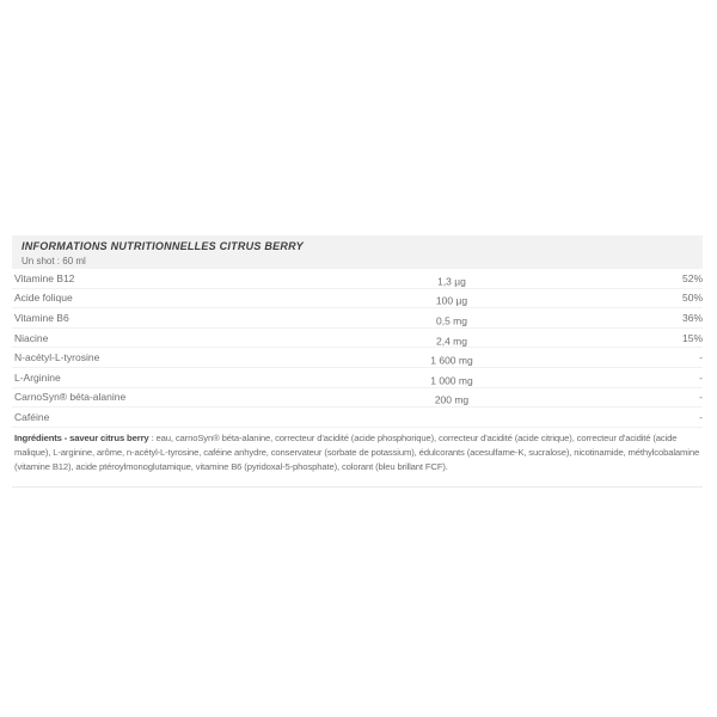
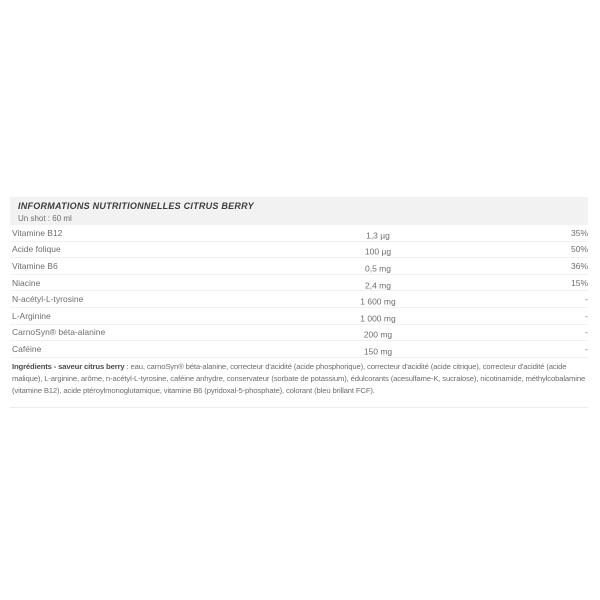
  INFORMATIONS NUTRITIONNELLES CITRUS BERRY
  Un shot : 60 ml
  Vitamine B12
  1,3 µg
- 52%
+ 35%
  Acide folique
  100 µg
  50%
  Vitamine B6
  0,5 mg
  36%
  Niacine
  2,4 mg
  15%
  N-acétyl-L-tyrosine
  1 600 mg
  -
  L-Arginine
  1 000 mg
  -
  CarnoSyn® béta-alanine
  200 mg
  -
  Caféine
+ 150 mg
  -
  Ingrédients - saveur citrus berry : eau, carnoSyn® béta-alanine, correcteur d'acidité (acide phosphorique), correcteur d'acidité (acide citrique), correcteur d'acidité (acide malique), L-arginine, arôme, n-acétyl-L-tyrosine, caféine anhydre, conservateur (sorbate de potassium), édulcorants (acesulfame-K, sucralose), nicotinamide, méthylcobalamine (vitamine B12), acide ptéroylmonoglutamique, vitamine B6 (pyridoxal-5-phosphate), colorant (bleu brillant FCF).
